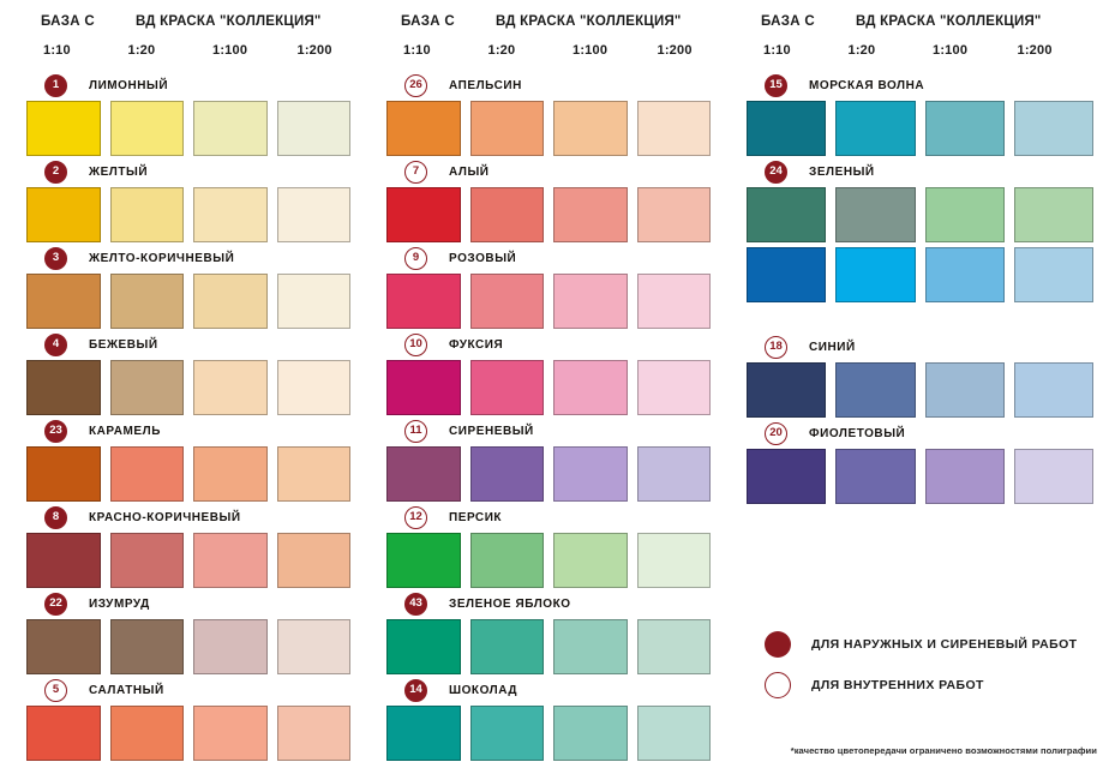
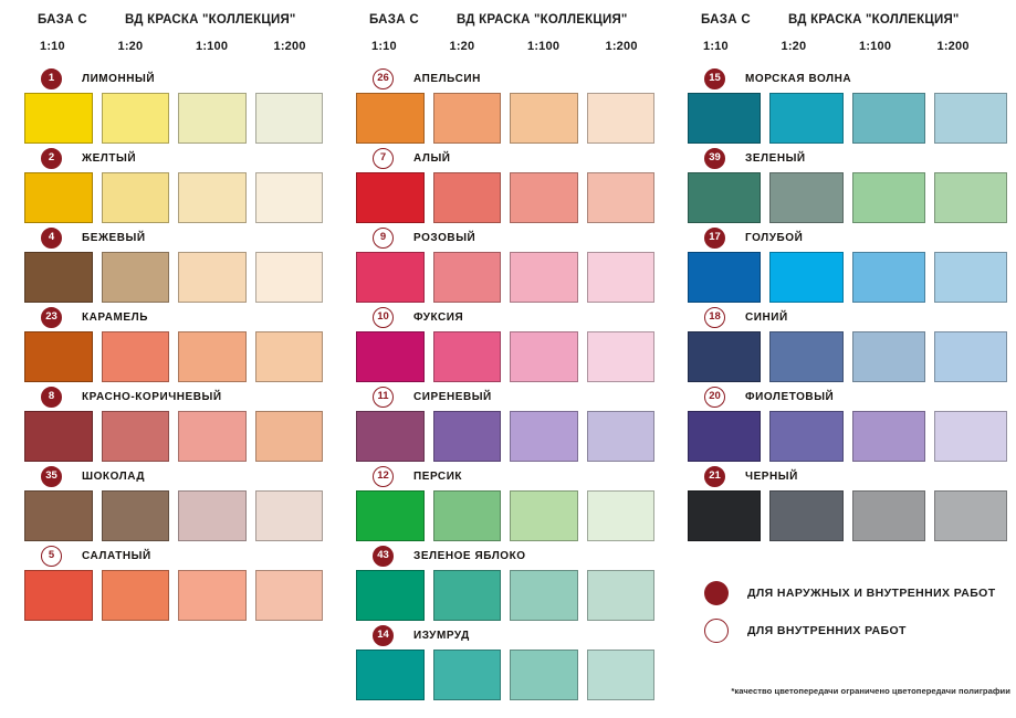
  БАЗА С
  ВД КРАСКА "КОЛЛЕКЦИЯ"
  1:10
  1:20
  1:100
  1:200
  1
  ЛИМОННЫЙ
  2
  ЖЕЛТЫЙ
- 3
- ЖЕЛТО-КОРИЧНЕВЫЙ
  4
  БЕЖЕВЫЙ
  23
  КАРАМЕЛЬ
  8
  КРАСНО-КОРИЧНЕВЫЙ
- 22
+ 35
- ИЗУМРУД
+ ШОКОЛАД
  5
  САЛАТНЫЙ
  БАЗА С
  ВД КРАСКА "КОЛЛЕКЦИЯ"
  1:10
  1:20
  1:100
  1:200
  26
  АПЕЛЬСИН
  7
  АЛЫЙ
  9
  РОЗОВЫЙ
  10
  ФУКСИЯ
  11
  СИРЕНЕВЫЙ
  12
  ПЕРСИК
  43
  ЗЕЛЕНОЕ ЯБЛОКО
  14
- ШОКОЛАД
+ ИЗУМРУД
  БАЗА С
  ВД КРАСКА "КОЛЛЕКЦИЯ"
  1:10
  1:20
  1:100
  1:200
  15
  МОРСКАЯ ВОЛНА
- 24
+ 39
  ЗЕЛЕНЫЙ
+ 17
+ ГОЛУБОЙ
  18
  СИНИЙ
  20
  ФИОЛЕТОВЫЙ
+ 21
+ ЧЕРНЫЙ
- ДЛЯ НАРУЖНЫХ И СИРЕНЕВЫЙ РАБОТ
+ ДЛЯ НАРУЖНЫХ И ВНУТРЕННИХ РАБОТ
  ДЛЯ ВНУТРЕННИХ РАБОТ
- *качество цветопередачи ограничено возможностями полиграфии
+ *качество цветопередачи ограничено цветопередачи полиграфии
